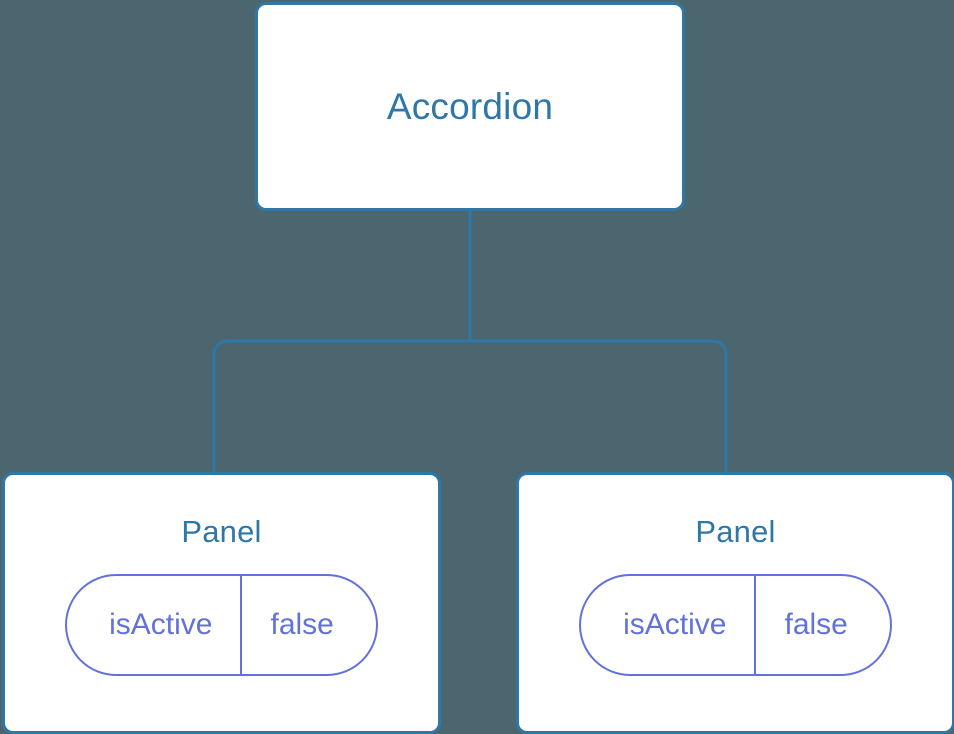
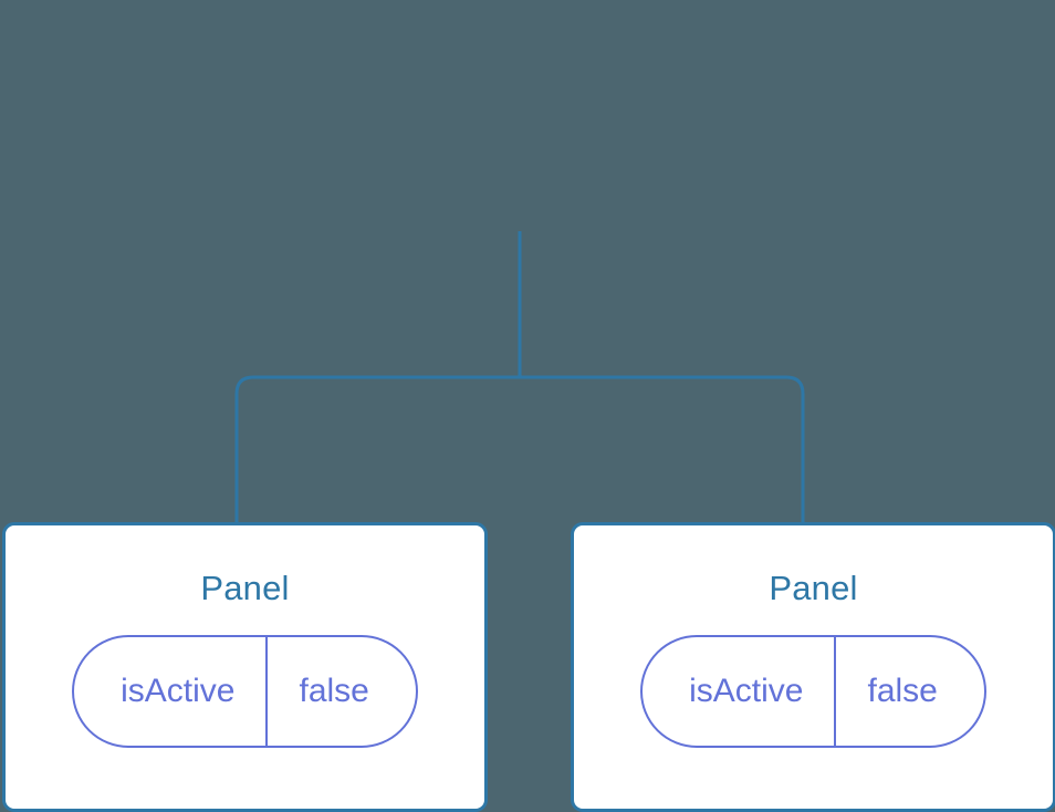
- Accordion
  Panel
  isActive
  false
  Panel
  isActive
  false
